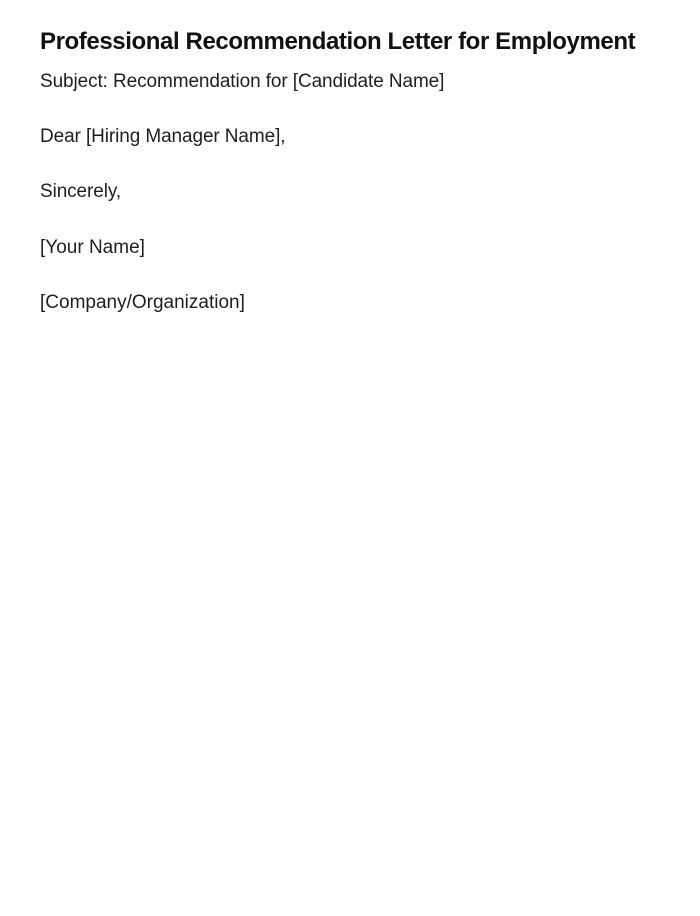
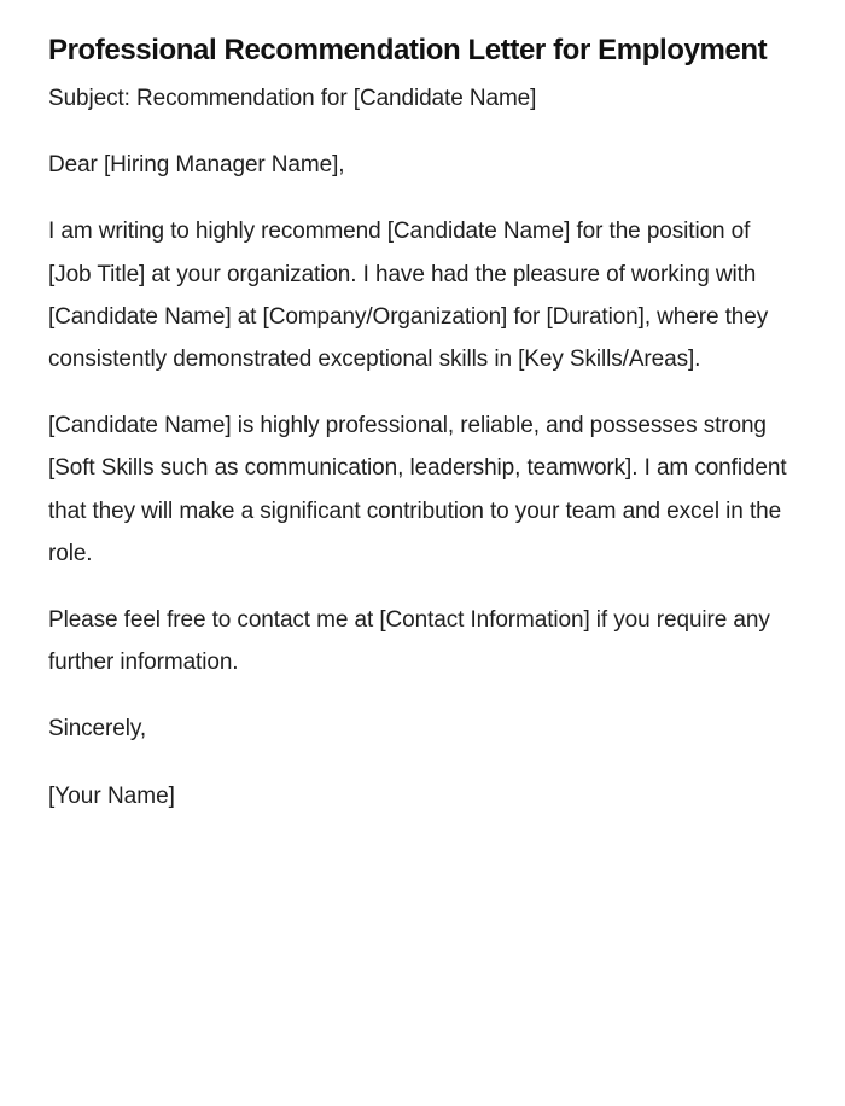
  Professional Recommendation Letter for Employment
  Subject: Recommendation for [Candidate Name]
  Dear [Hiring Manager Name],
+ I am writing to highly recommend [Candidate Name] for the position of [Job Title] at your organization. I have had the pleasure of working with [Candidate Name] at [Company/Organization] for [Duration], where they consistently demonstrated exceptional skills in [Key Skills/Areas].
+ [Candidate Name] is highly professional, reliable, and possesses strong [Soft Skills such as communication, leadership, teamwork]. I am confident that they will make a significant contribution to your team and excel in the role.
+ Please feel free to contact me at [Contact Information] if you require any further information.
  Sincerely,
  [Your Name]
- [Company/Organization]
